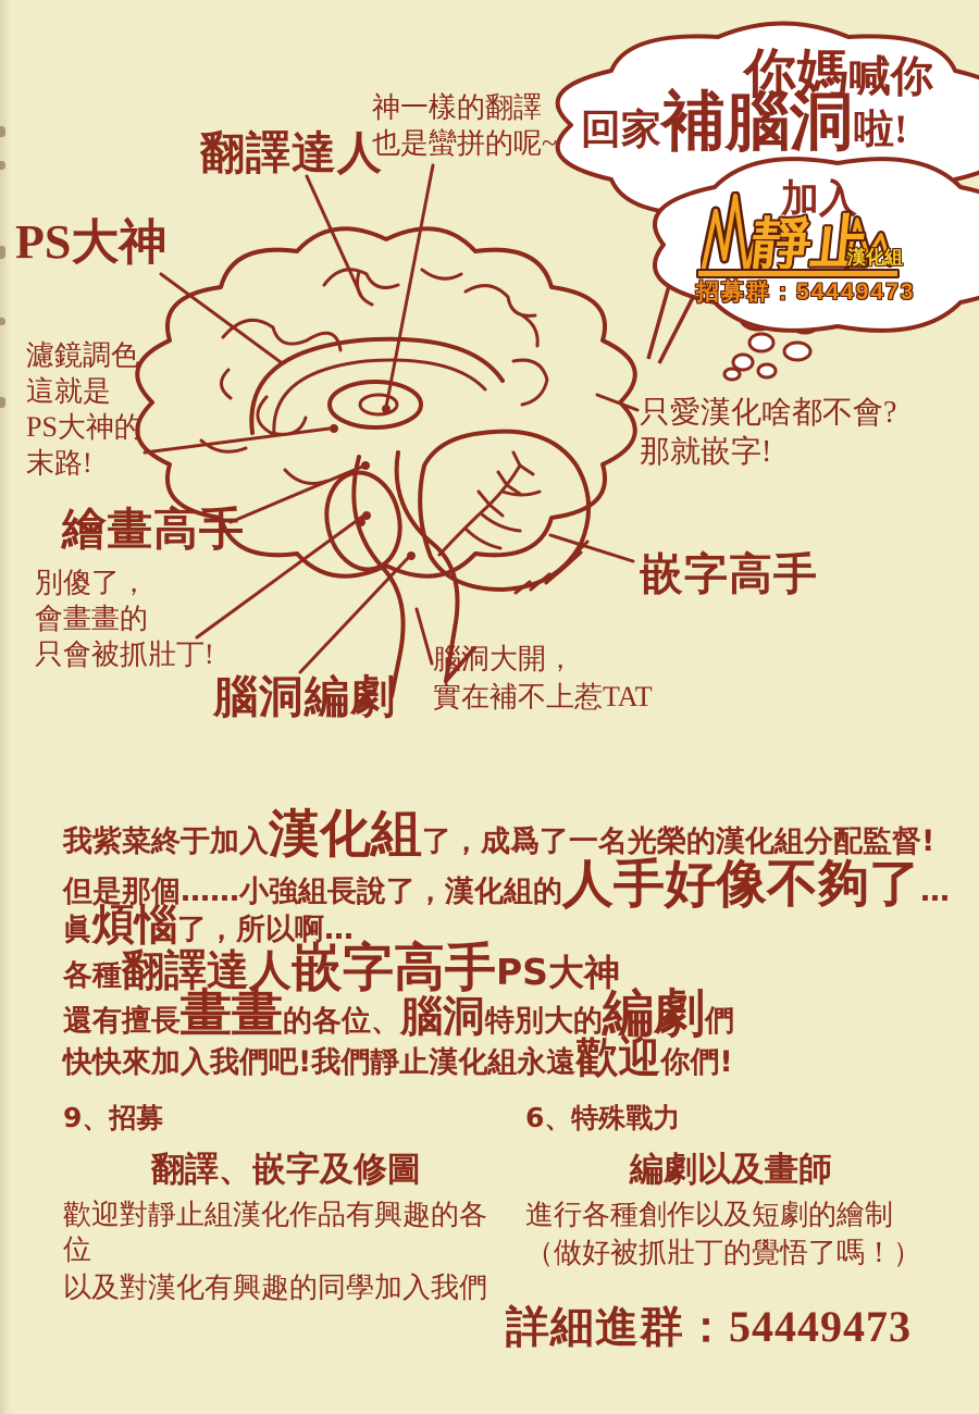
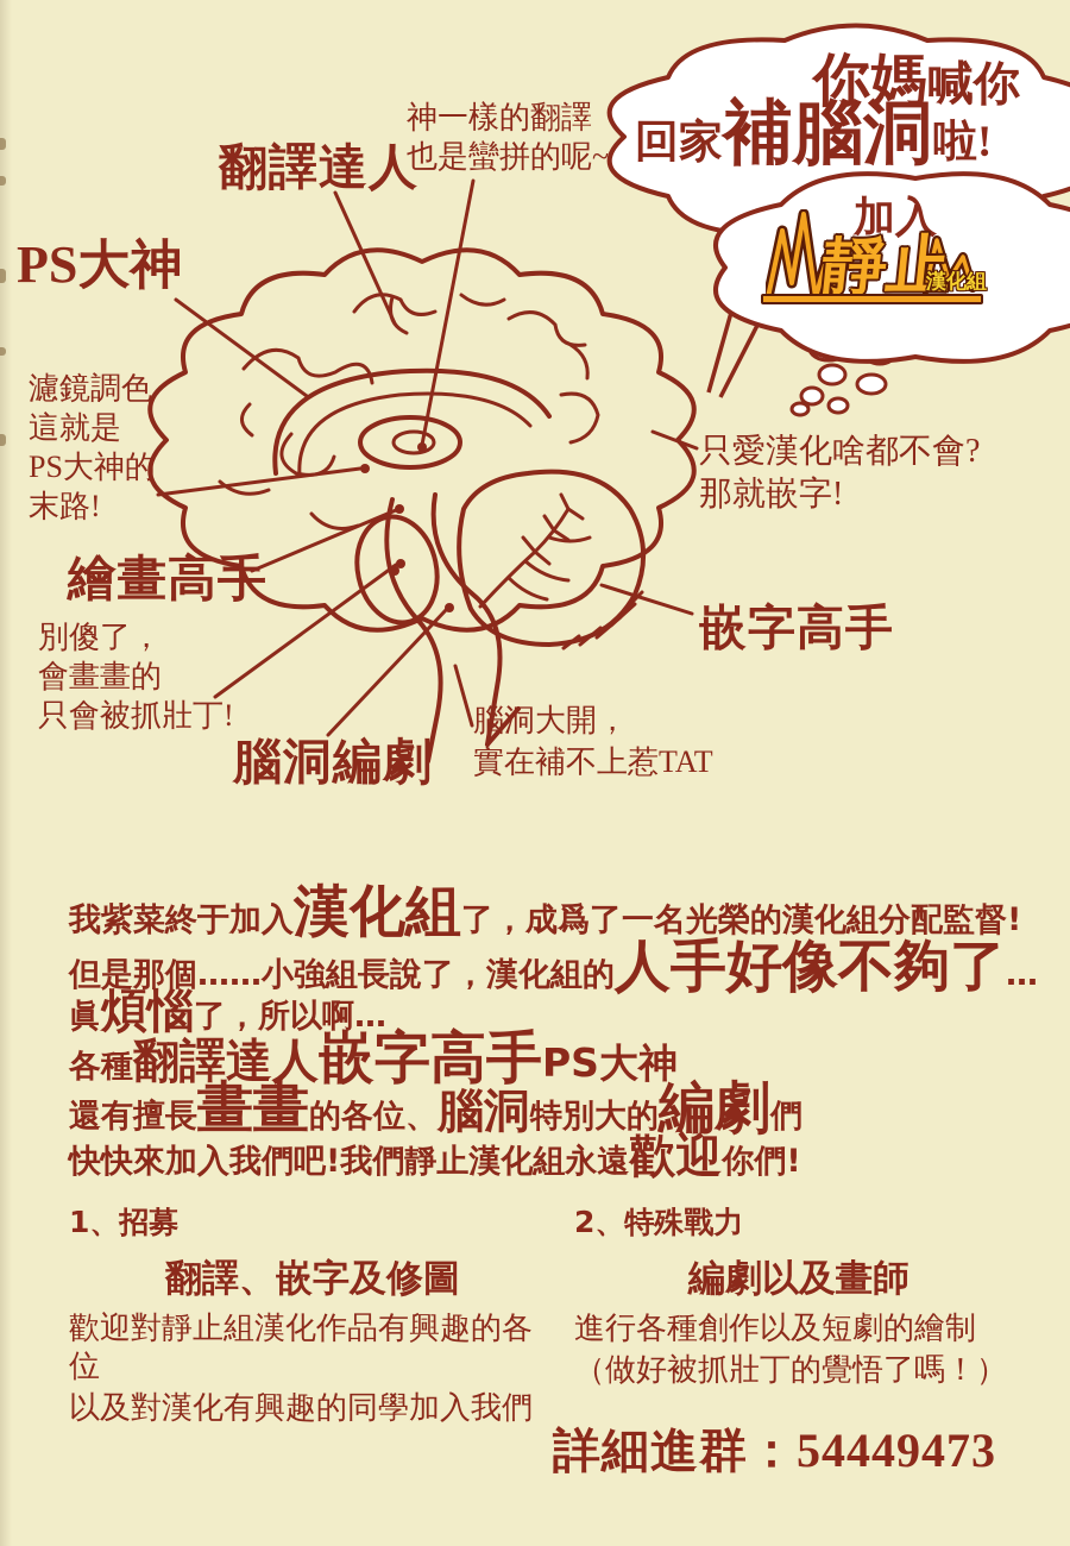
  你媽喊你
  回家補腦洞啦!
  加入
  漢化組
- 招募群：54449473
  翻譯達人
  神一樣的翻譯
  也是蠻拼的呢~
  PS大神
  濾鏡調色
  這就是
  PS大神的
  末路!
  繪畫高手
  別傻了，
  會畫畫的
  只會被抓壯丁!
  腦洞編劇
  腦洞大開，
  實在補不上惹TAT
  嵌字高手
  只愛漢化啥都不會?
  那就嵌字!
  我紫菜終于加入漢化組了，成爲了一名光榮的漢化組分配監督!
  但是那個……小強組長說了，漢化組的人手好像不夠了…
  眞煩惱了，所以啊…
  各種翻譯達人嵌字高手PS大神
  還有擅長畫畫的各位、腦洞特別大的編劇們
  快快來加入我們吧!我們靜止漢化組永遠歡迎你們!
- 9、招募
+ 1、招募
  翻譯、嵌字及修圖
  歡迎對靜止組漢化作品有興趣的各位
  以及對漢化有興趣的同學加入我們
- 6、特殊戰力
+ 2、特殊戰力
  編劇以及畫師
  進行各種創作以及短劇的繪制
  （做好被抓壯丁的覺悟了嗎！）
  詳細進群：54449473
